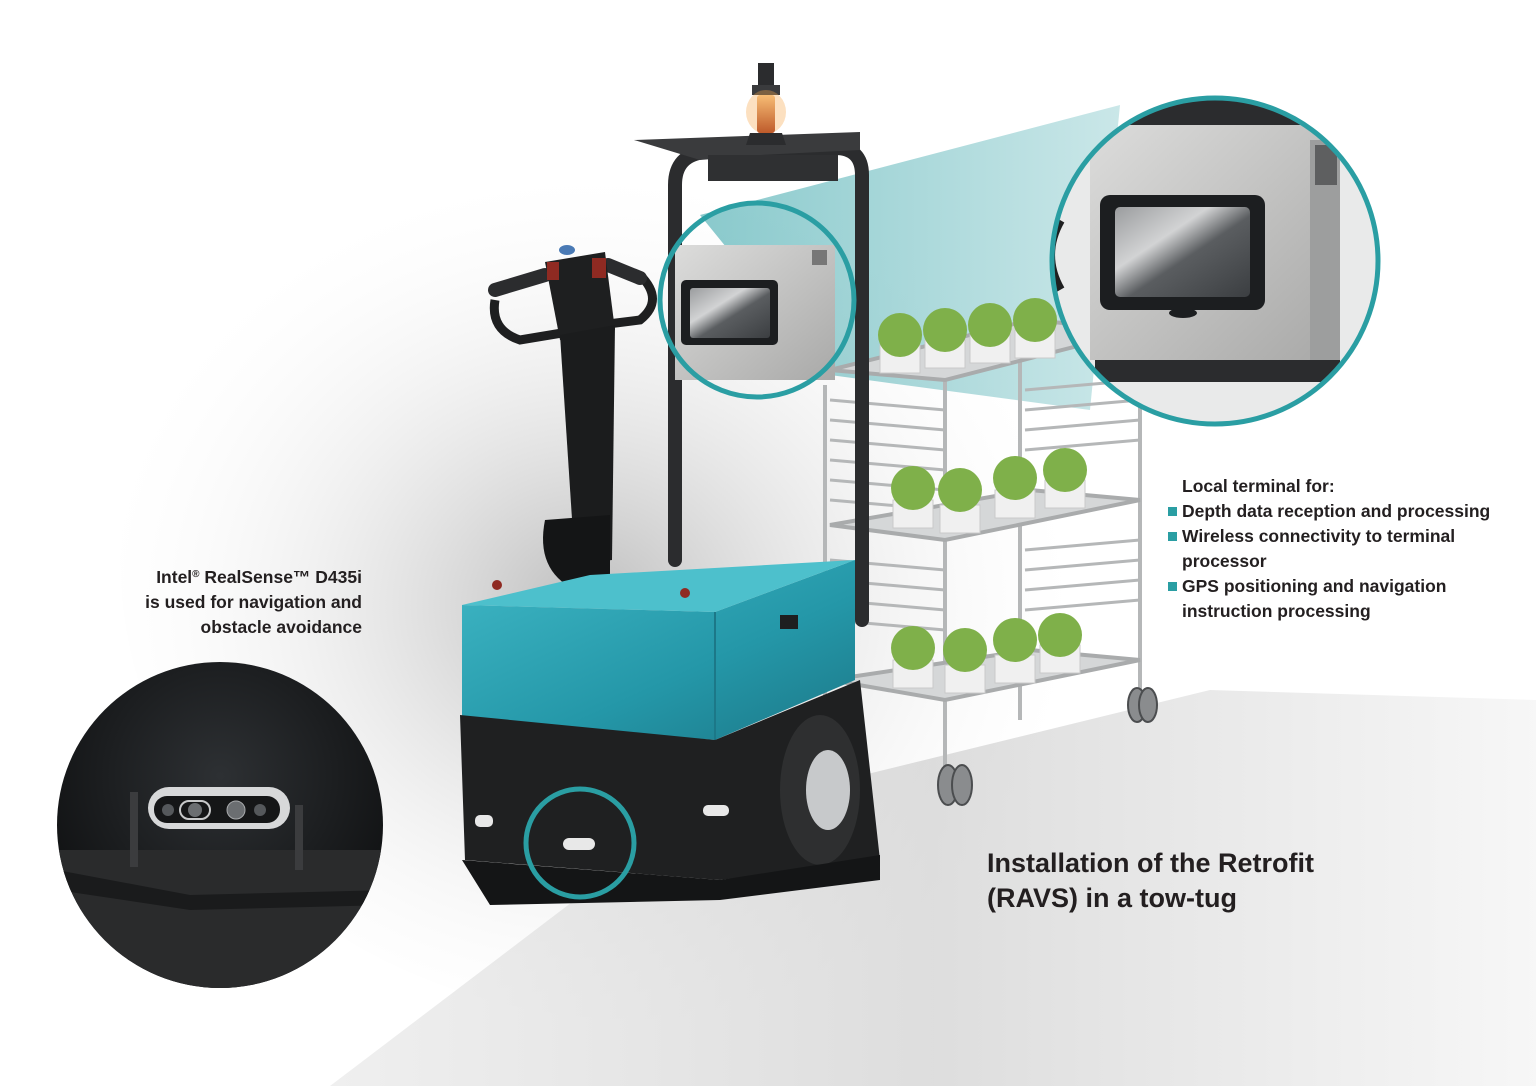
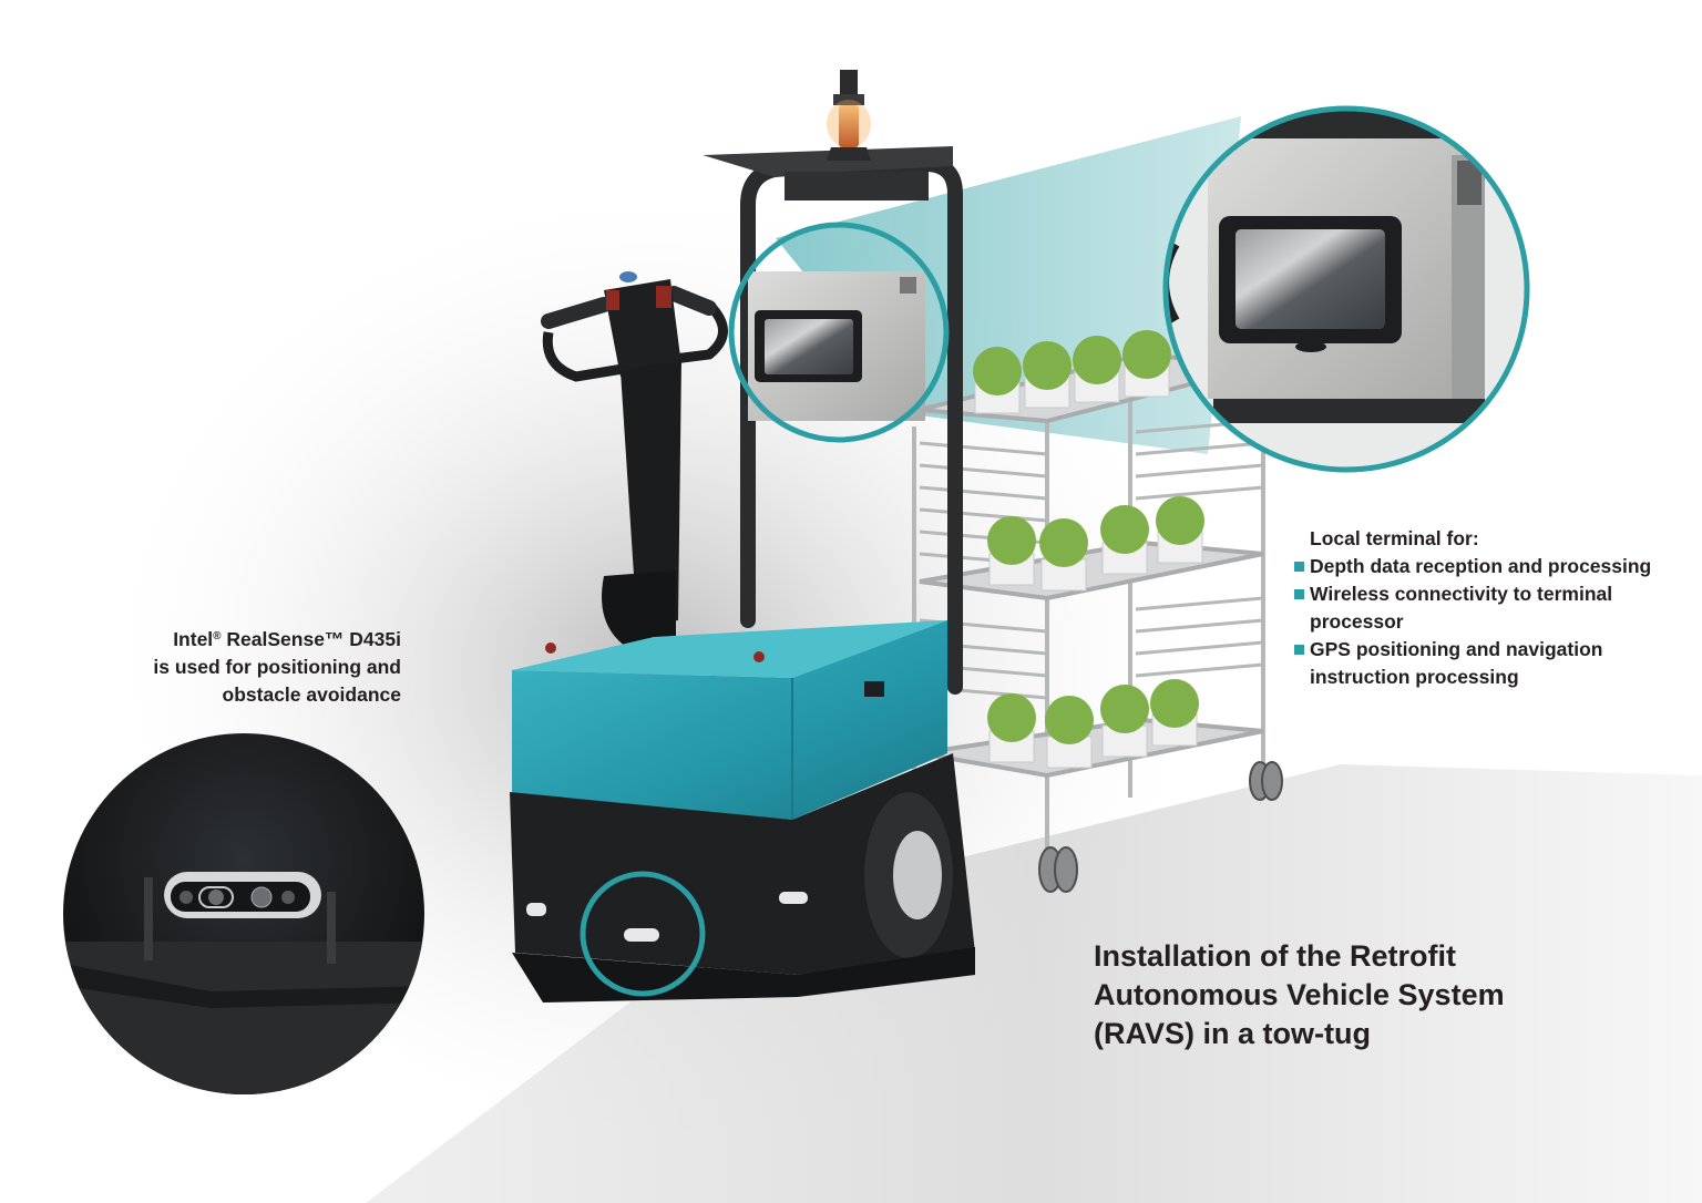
  Intel® RealSense™ D435i
- is used for navigation and
+ is used for positioning and
  obstacle avoidance
  Local terminal for:
  Depth data reception and processing
  Wireless connectivity to terminal processor
  GPS positioning and navigation instruction processing
  Installation of the Retrofit
+ Autonomous Vehicle System
  (RAVS) in a tow-tug
